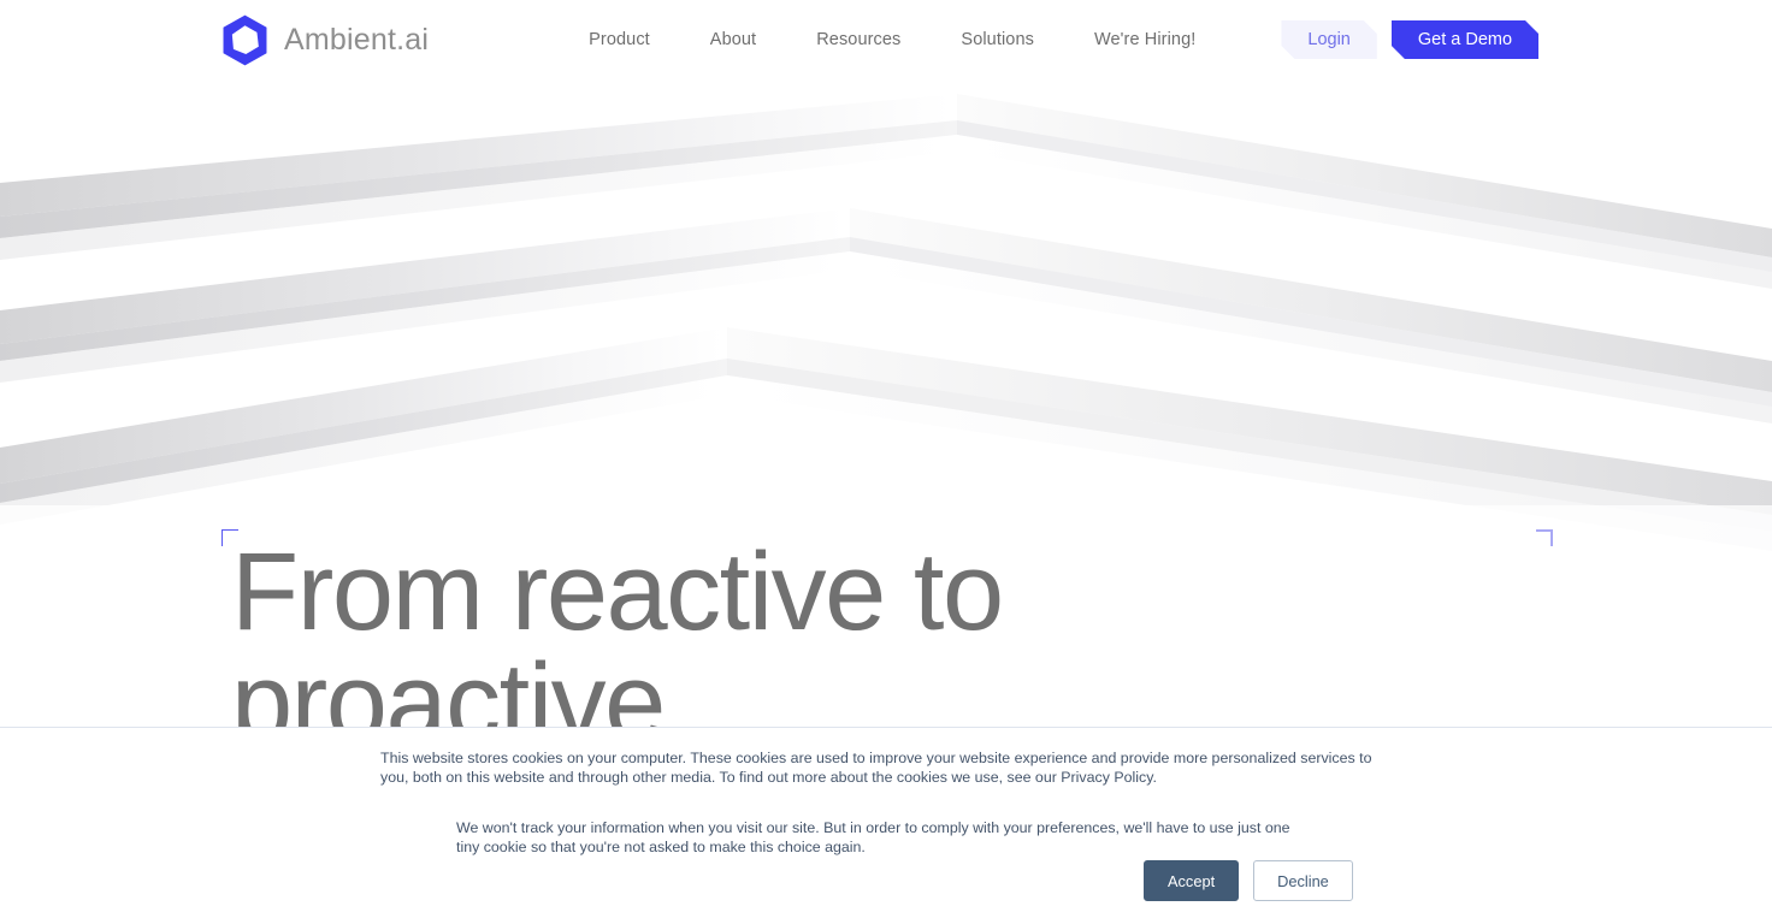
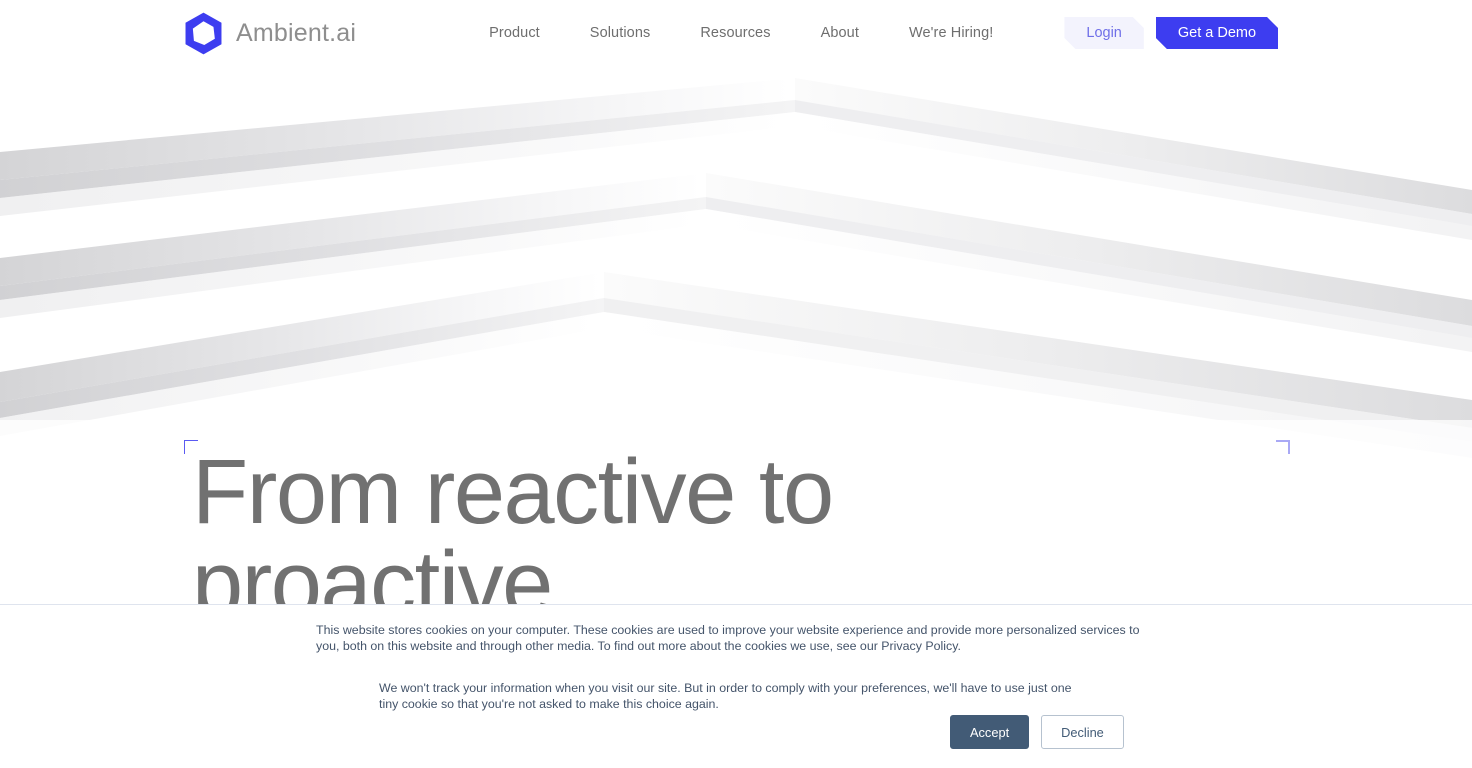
  From reactive to proactive
  Ambient.ai
  Product
- About
+ Solutions
  Resources
- Solutions
+ About
  We're Hiring!
  Login
  Get a Demo
  This website stores cookies on your computer. These cookies are used to improve your website experience and provide more personalized services to you, both on this website and through other media. To find out more about the cookies we use, see our Privacy Policy.
  We won't track your information when you visit our site. But in order to comply with your preferences, we'll have to use just one tiny cookie so that you're not asked to make this choice again.
  Accept
  Decline
